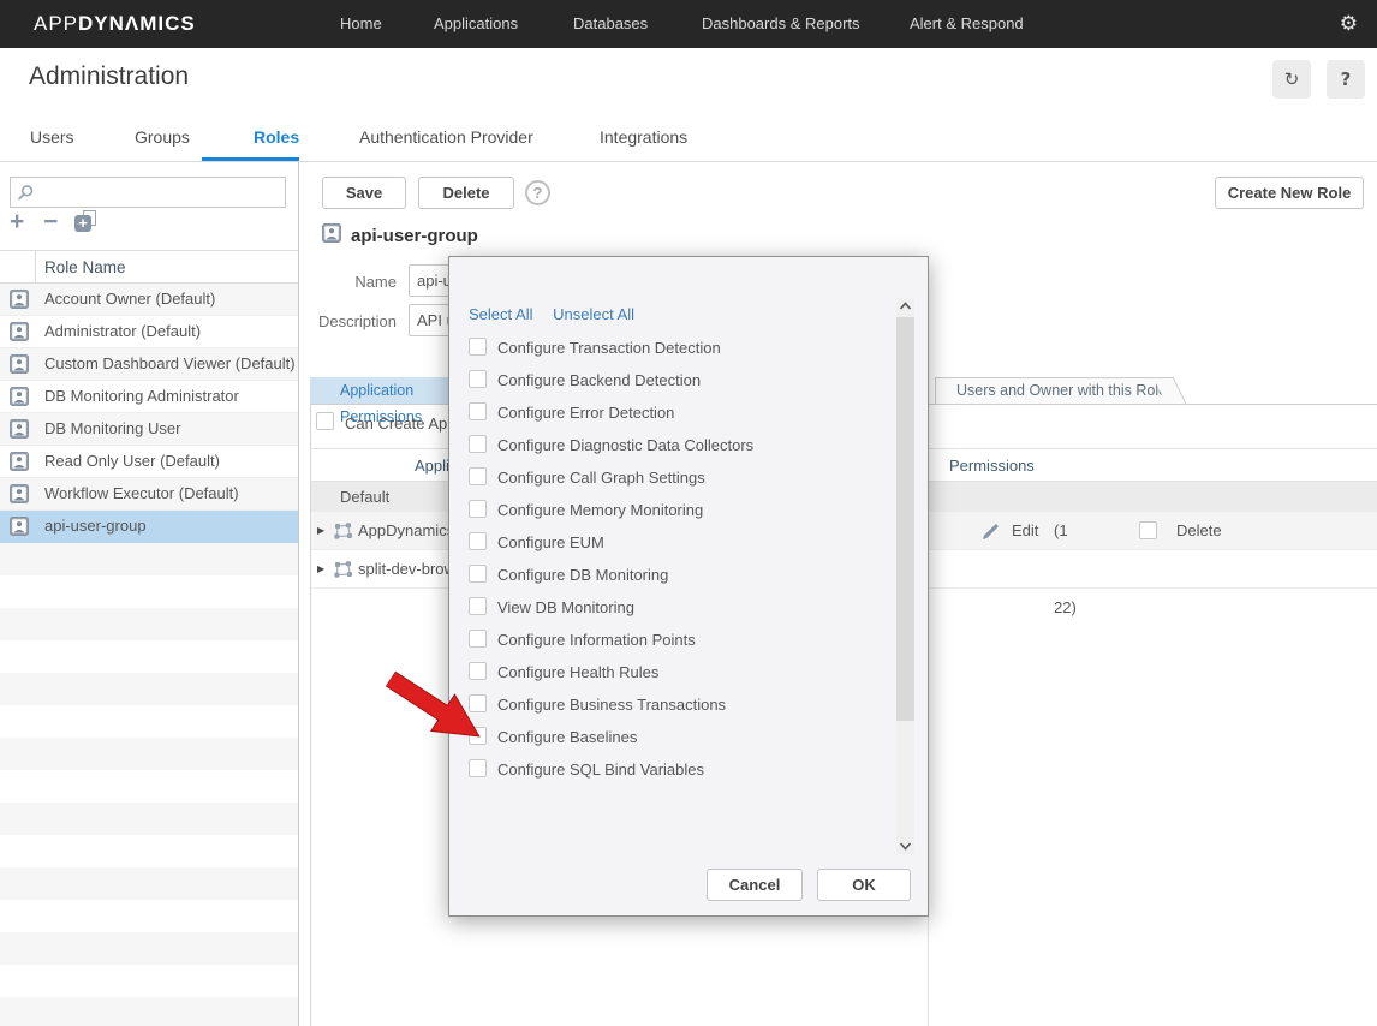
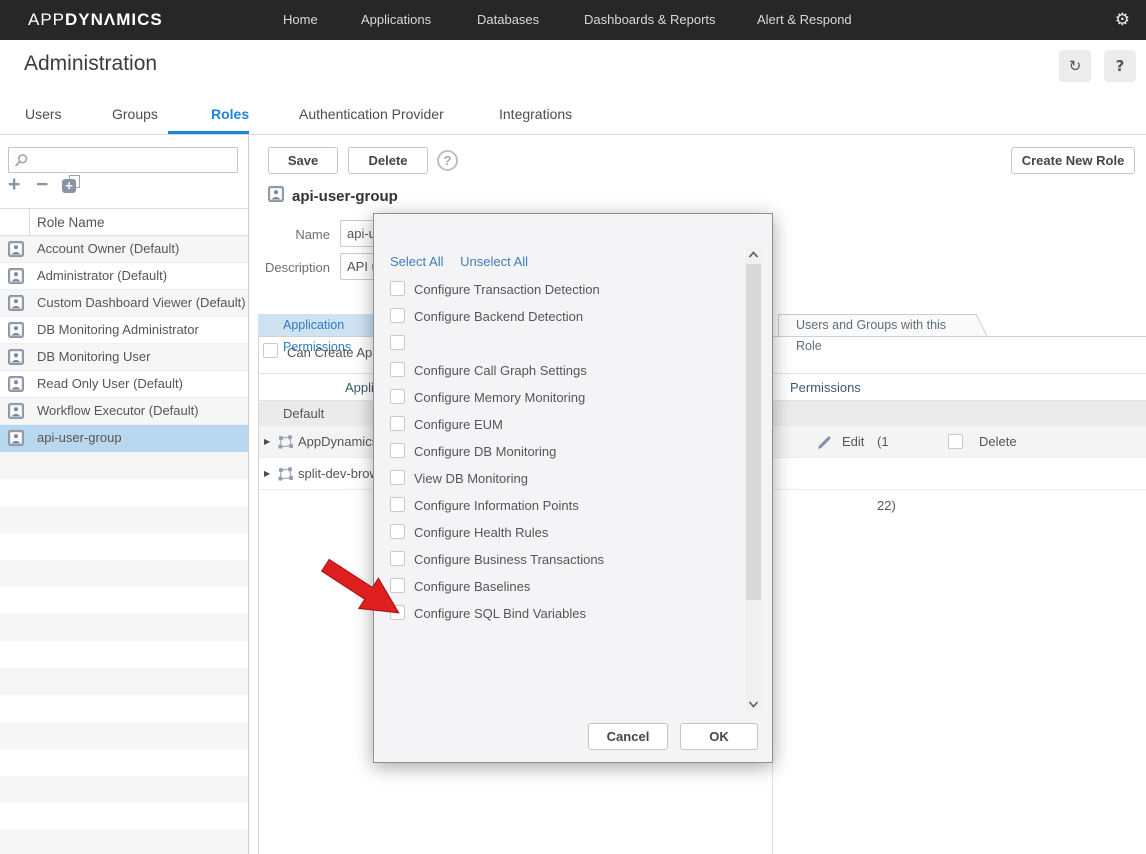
  APPDYNΛMICS
  Home
  Applications
  Databases
  Dashboards & Reports
  Alert & Respond
  ⚙
  Administration
  ↻
  ?
  Users
  Groups
  Roles
  Authentication Provider
  Integrations
  +
  −
  +
  Role Name
  Account Owner (Default)
  Administrator (Default)
  Custom Dashboard Viewer (Default)
  DB Monitoring Administrator
  DB Monitoring User
  Read Only User (Default)
  Workflow Executor (Default)
  api-user-group
  Save
  Delete
  ?
  Create New Role
  api-user-group
  Name
  Description
  API
  Application Permissions
- Users and Owner with this Role
+ Users and Groups with this Role
  Permissions
  Default
  ▶
  AppDynamic
  Edit
  (1 22)
  Delete
  ▶
  split-dev-bro
  Select All Unselect All
  Configure Transaction Detection
  Configure Backend Detection
- Configure Error Detection
- Configure Diagnostic Data Collectors
  Configure Call Graph Settings
  Configure Memory Monitoring
  Configure EUM
  Configure DB Monitoring
  View DB Monitoring
  Configure Information Points
  Configure Health Rules
  Configure Business Transactions
  Configure Baselines
  Configure SQL Bind Variables
  Cancel
  OK
